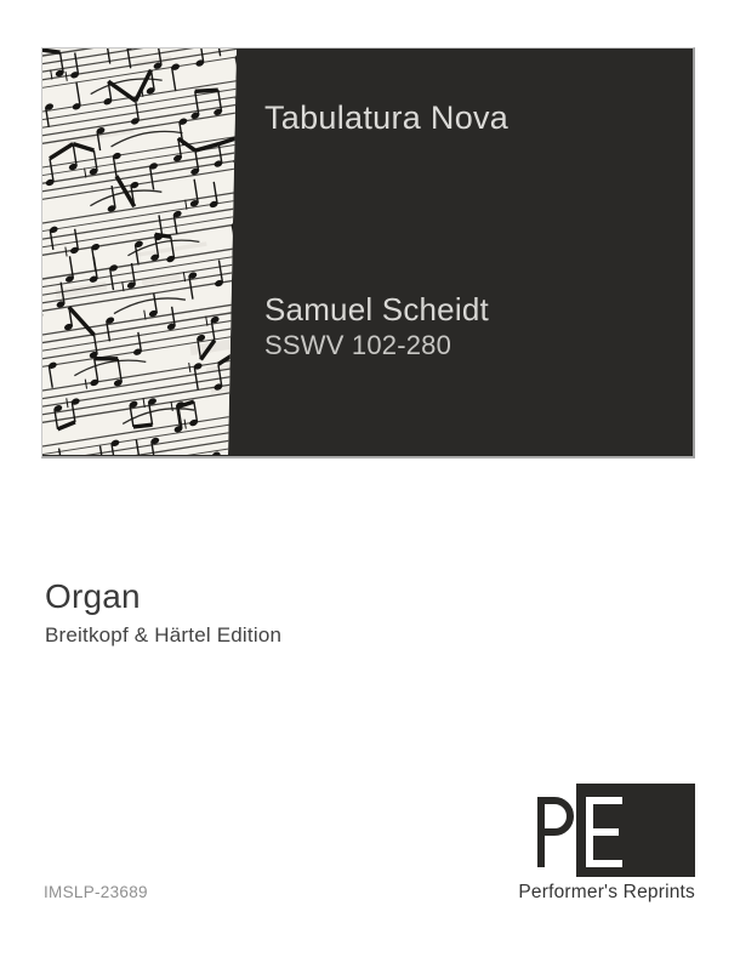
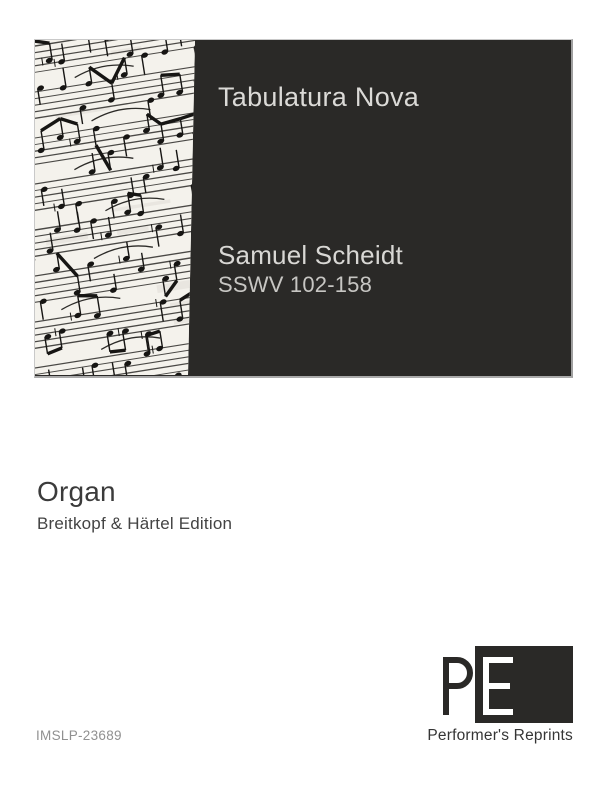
  Tabulatura Nova
  Samuel Scheidt
- SSWV 102-280
+ SSWV 102-158
  Organ
  Breitkopf & Härtel Edition
  IMSLP-23689
  Performer's Reprints
